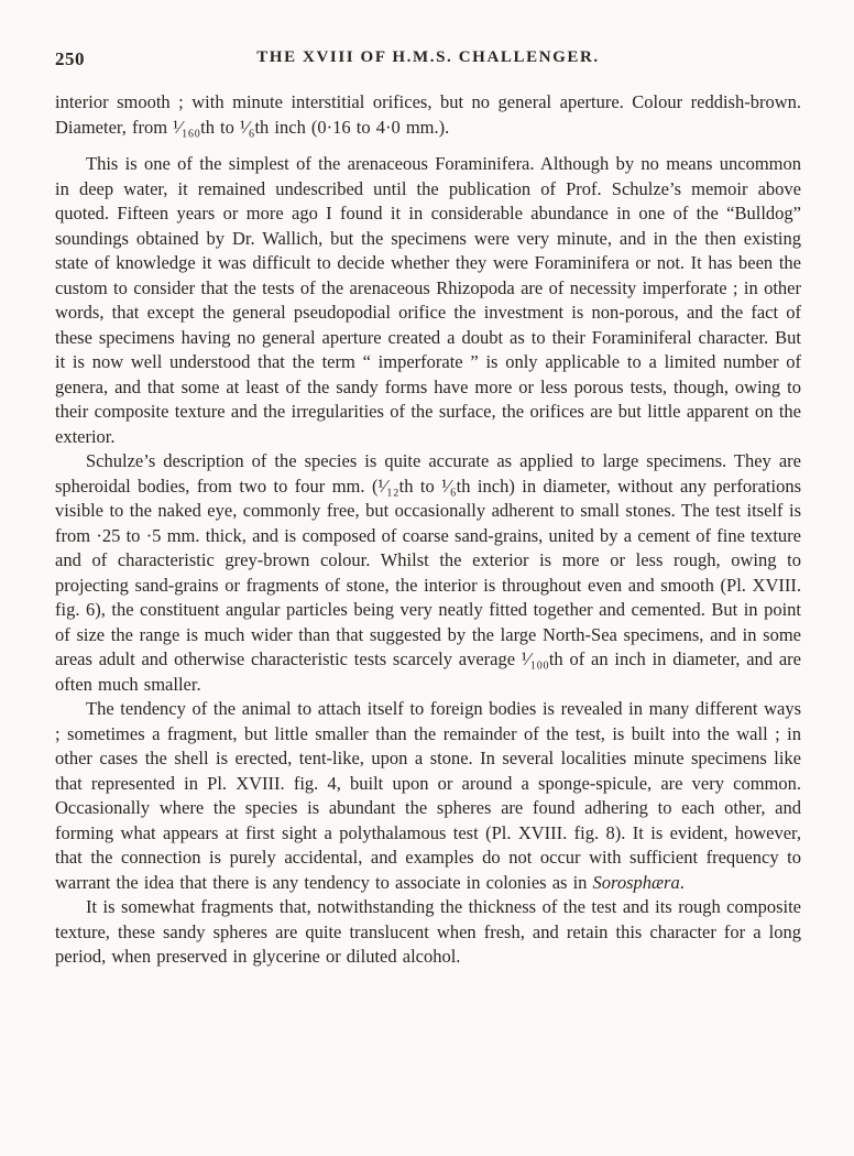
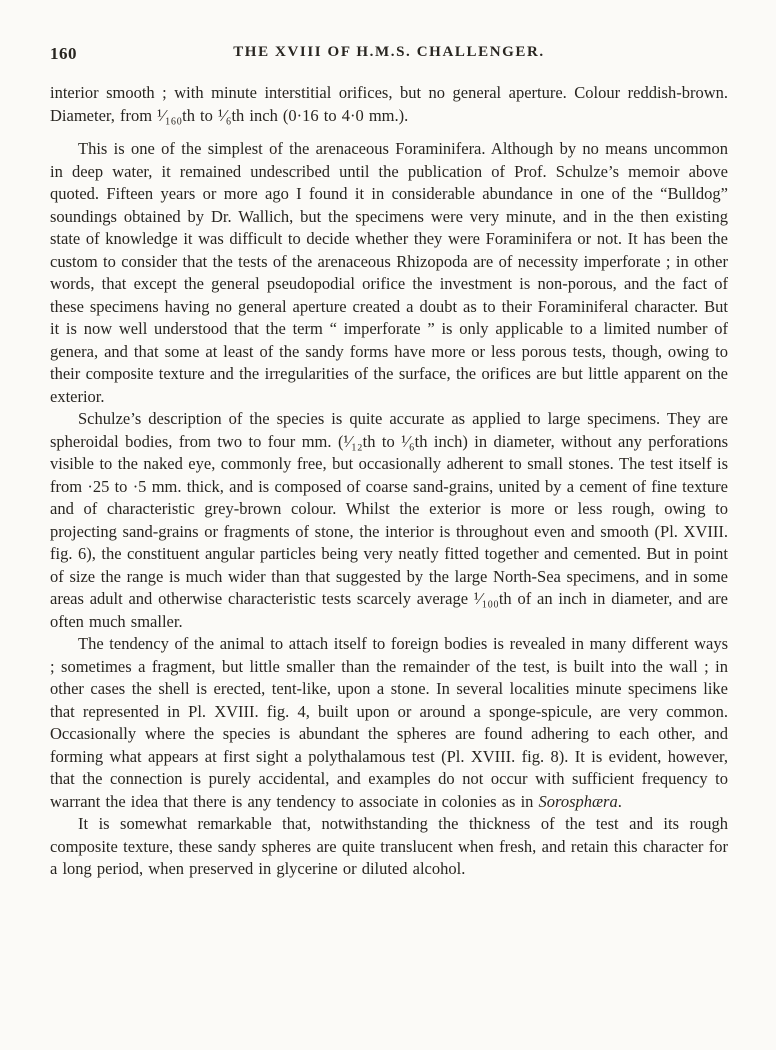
- 250
+ 160
  THE XVIII OF H.M.S. CHALLENGER.
  interior smooth ; with minute interstitial orifices, but no general aperture. Colour reddish-brown. Diameter, from ¹⁄₁₆₀th to ¹⁄₆th inch (0·16 to 4·0 mm.).
  This is one of the simplest of the arenaceous Foraminifera. Although by no means uncommon in deep water, it remained undescribed until the publication of Prof. Schulze’s memoir above quoted. Fifteen years or more ago I found it in considerable abundance in one of the “Bulldog” soundings obtained by Dr. Wallich, but the specimens were very minute, and in the then existing state of knowledge it was difficult to decide whether they were Foraminifera or not. It has been the custom to consider that the tests of the arenaceous Rhizopoda are of necessity imperforate ; in other words, that except the general pseudopodial orifice the investment is non-porous, and the fact of these specimens having no general aperture created a doubt as to their Foraminiferal character. But it is now well understood that the term “ imperforate ” is only applicable to a limited number of genera, and that some at least of the sandy forms have more or less porous tests, though, owing to their composite texture and the irregularities of the surface, the orifices are but little apparent on the exterior.
  Schulze’s description of the species is quite accurate as applied to large specimens. They are spheroidal bodies, from two to four mm. (¹⁄₁₂th to ¹⁄₆th inch) in diameter, without any perforations visible to the naked eye, commonly free, but occasionally adherent to small stones. The test itself is from ·25 to ·5 mm. thick, and is composed of coarse sand-grains, united by a cement of fine texture and of characteristic grey-brown colour. Whilst the exterior is more or less rough, owing to projecting sand-grains or fragments of stone, the interior is throughout even and smooth (Pl. XVIII. fig. 6), the constituent angular particles being very neatly fitted together and cemented. But in point of size the range is much wider than that suggested by the large North-Sea specimens, and in some areas adult and otherwise characteristic tests scarcely average ¹⁄₁₀₀th of an inch in diameter, and are often much smaller.
  The tendency of the animal to attach itself to foreign bodies is revealed in many different ways ; sometimes a fragment, but little smaller than the remainder of the test, is built into the wall ; in other cases the shell is erected, tent-like, upon a stone. In several localities minute specimens like that represented in Pl. XVIII. fig. 4, built upon or around a sponge-spicule, are very common. Occasionally where the species is abundant the spheres are found adhering to each other, and forming what appears at first sight a polythalamous test (Pl. XVIII. fig. 8). It is evident, however, that the connection is purely accidental, and examples do not occur with sufficient frequency to warrant the idea that there is any tendency to associate in colonies as in Sorosphæra.
- It is somewhat fragments that, notwithstanding the thickness of the test and its rough composite texture, these sandy spheres are quite translucent when fresh, and retain this character for a long period, when preserved in glycerine or diluted alcohol.
+ It is somewhat remarkable that, notwithstanding the thickness of the test and its rough composite texture, these sandy spheres are quite translucent when fresh, and retain this character for a long period, when preserved in glycerine or diluted alcohol.
